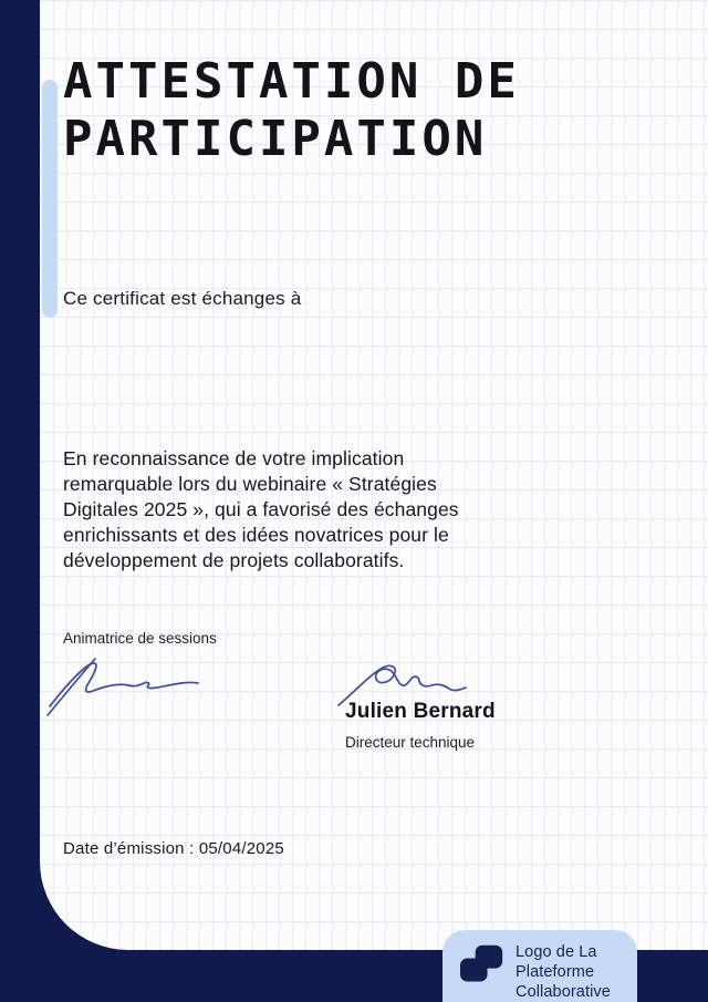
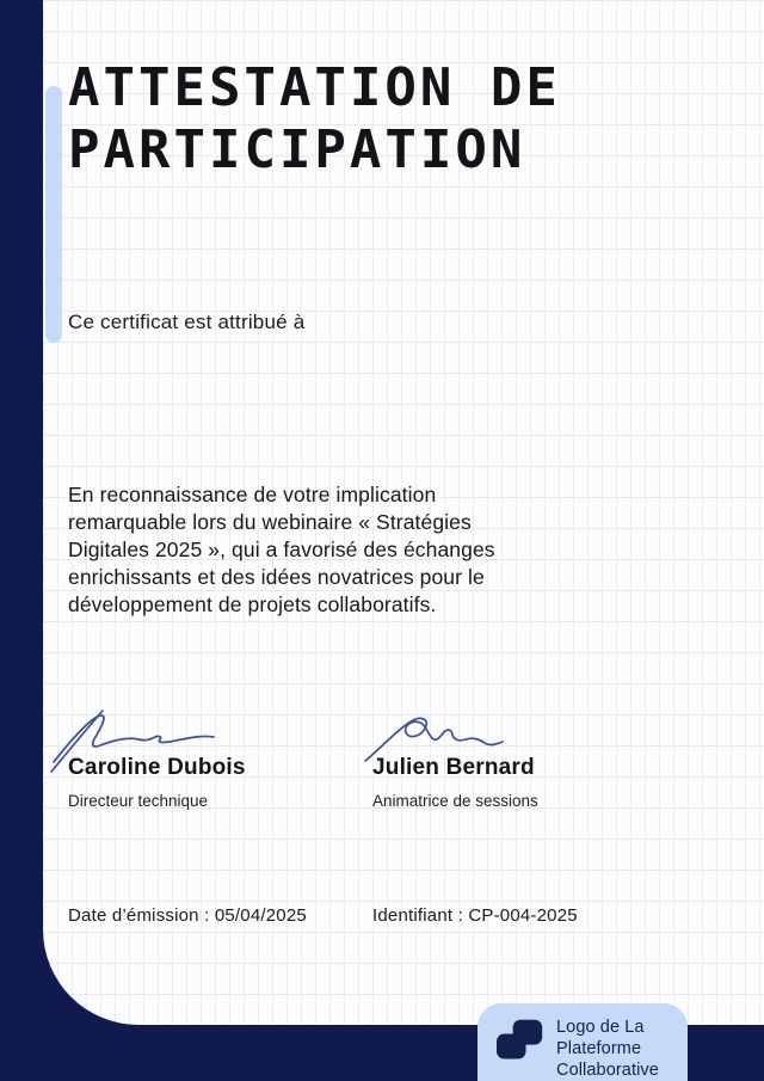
  ATTESTATION DE PARTICIPATION
- Ce certificat est échanges à
+ Ce certificat est attribué à
  En reconnaissance de votre implication remarquable lors du webinaire « Stratégies Digitales 2025 », qui a favorisé des échanges enrichissants et des idées novatrices pour le développement de projets collaboratifs.
+ Caroline Dubois
- Animatrice de sessions
+ Directeur technique
  Julien Bernard
- Directeur technique
+ Animatrice de sessions
  Date d’émission : 05/04/2025
+ Identifiant : CP-004-2025
  Logo de La
  Plateforme
  Collaborative
